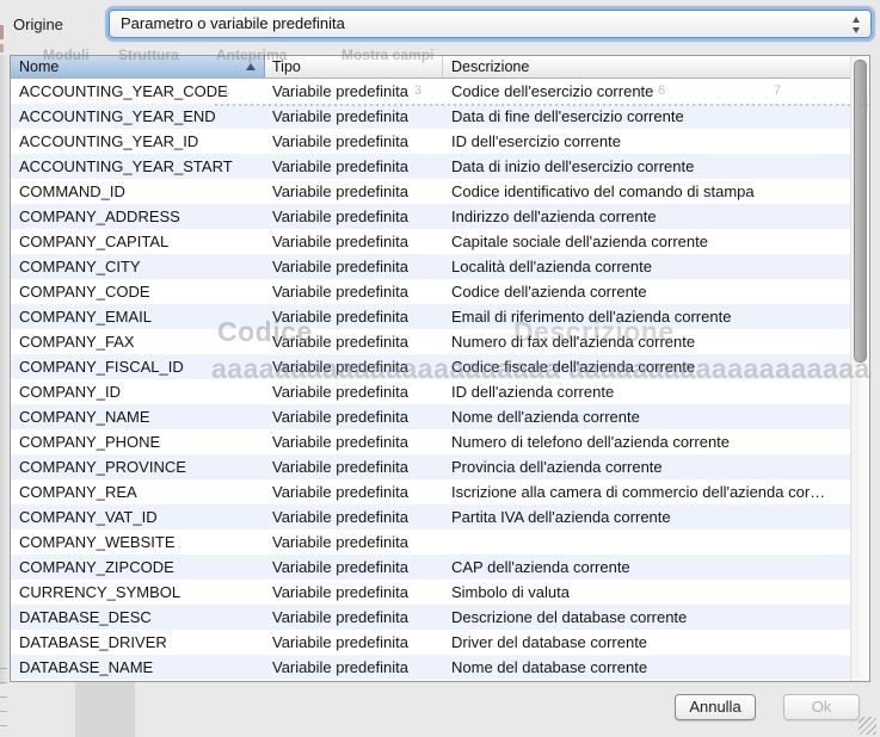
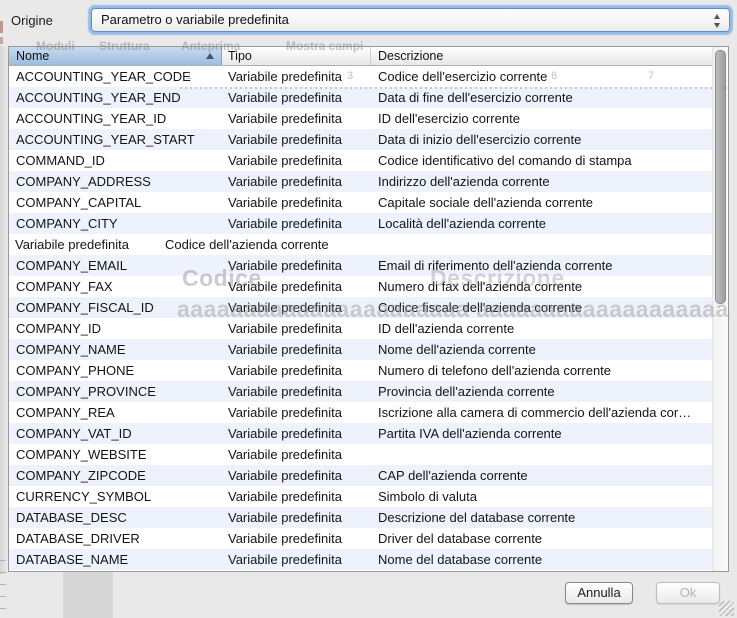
  Moduli
  Struttura
  Anteprima
  Mostra campi
  1
  3
  6
  7
  Codice
  Descrizione
  aaaaaaaaaaaaaaaaaaaaaa aaaaaaaaaaaaaaaaaaa
  Origine
  Parametro o variabile predefinita
  Nome
  Tipo
  Descrizione
  ACCOUNTING_YEAR_CODE
  Variabile predefinita
  Codice dell'esercizio corrente
  ACCOUNTING_YEAR_END
  Variabile predefinita
  Data di fine dell'esercizio corrente
  ACCOUNTING_YEAR_ID
  Variabile predefinita
  ID dell'esercizio corrente
  ACCOUNTING_YEAR_START
  Variabile predefinita
  Data di inizio dell'esercizio corrente
  COMMAND_ID
  Variabile predefinita
  Codice identificativo del comando di stampa
  COMPANY_ADDRESS
  Variabile predefinita
  Indirizzo dell'azienda corrente
  COMPANY_CAPITAL
  Variabile predefinita
  Capitale sociale dell'azienda corrente
  COMPANY_CITY
  Variabile predefinita
  Località dell'azienda corrente
- COMPANY_CODE
  Variabile predefinita
  Codice dell'azienda corrente
  COMPANY_EMAIL
  Variabile predefinita
  Email di riferimento dell'azienda corrente
  COMPANY_FAX
  Variabile predefinita
  Numero di fax dell'azienda corrente
  COMPANY_FISCAL_ID
  Variabile predefinita
  Codice fiscale dell'azienda corrente
  COMPANY_ID
  Variabile predefinita
  ID dell'azienda corrente
  COMPANY_NAME
  Variabile predefinita
  Nome dell'azienda corrente
  COMPANY_PHONE
  Variabile predefinita
  Numero di telefono dell'azienda corrente
  COMPANY_PROVINCE
  Variabile predefinita
  Provincia dell'azienda corrente
  COMPANY_REA
  Variabile predefinita
  Iscrizione alla camera di commercio dell'azienda cor…
  COMPANY_VAT_ID
  Variabile predefinita
  Partita IVA dell'azienda corrente
  COMPANY_WEBSITE
  Variabile predefinita
  COMPANY_ZIPCODE
  Variabile predefinita
  CAP dell'azienda corrente
  CURRENCY_SYMBOL
  Variabile predefinita
  Simbolo di valuta
  DATABASE_DESC
  Variabile predefinita
  Descrizione del database corrente
  DATABASE_DRIVER
  Variabile predefinita
  Driver del database corrente
  DATABASE_NAME
  Variabile predefinita
  Nome del database corrente
  Annulla
  Ok
